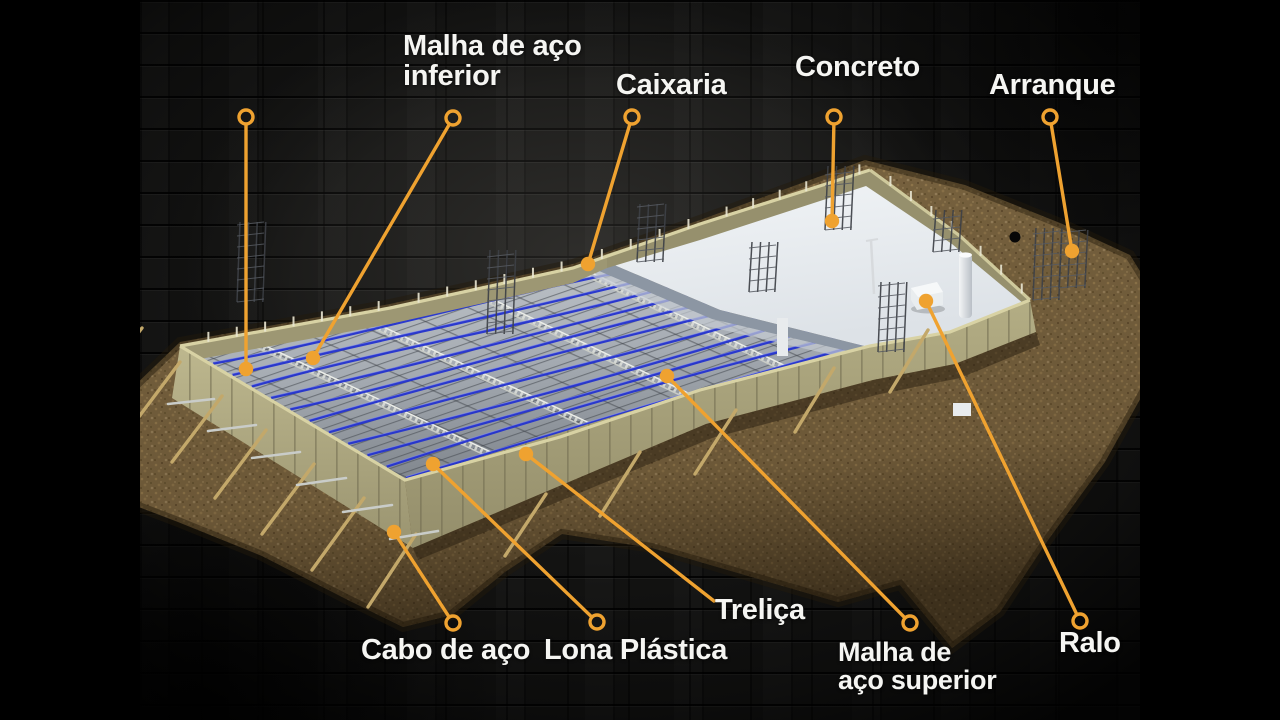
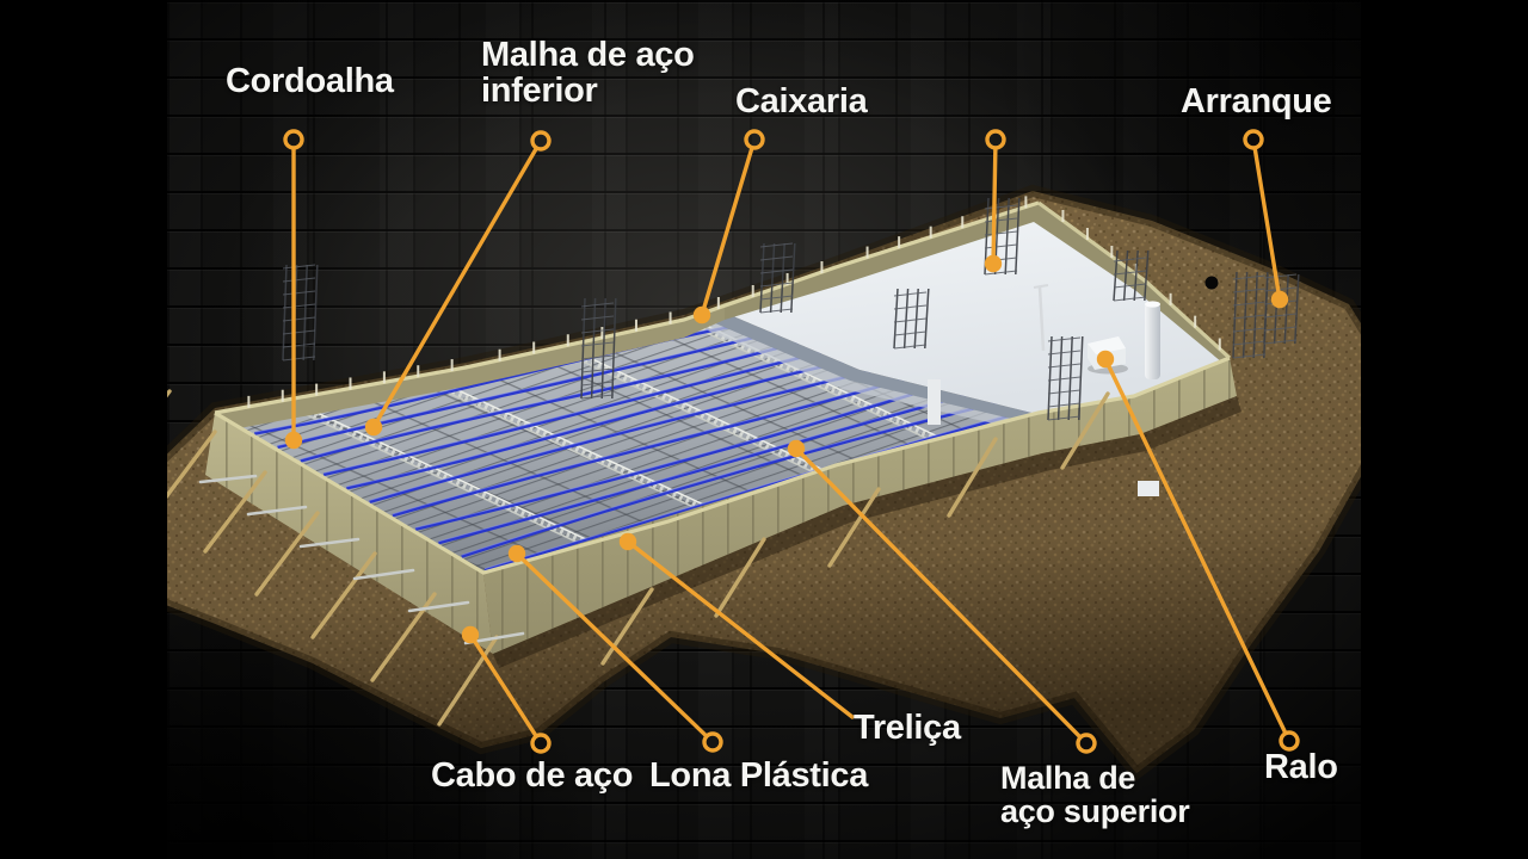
+ Cordoalha
  Malha de aço
  inferior
  Caixaria
- Concreto
  Arranque
  Cabo de aço
  Lona Plástica
  Treliça
  Malha de
  aço superior
  Ralo
